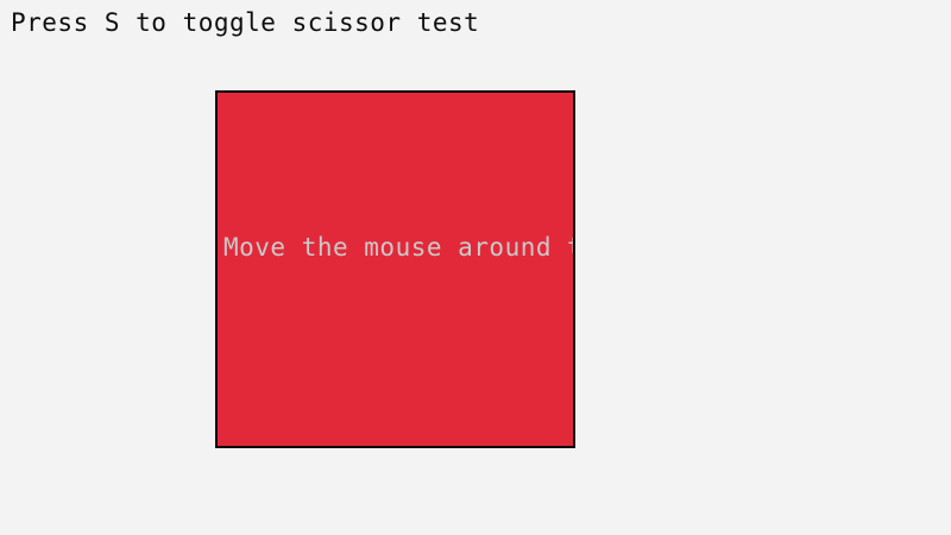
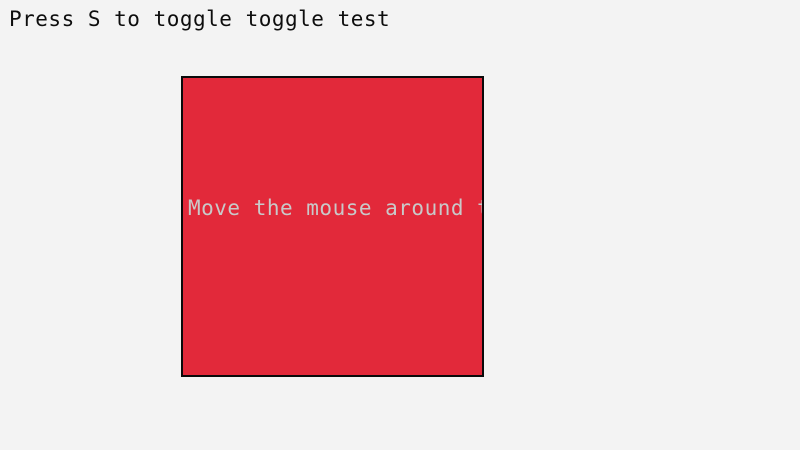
- Press S to toggle scissor test
+ Press S to toggle toggle test
  Move the mouse around
